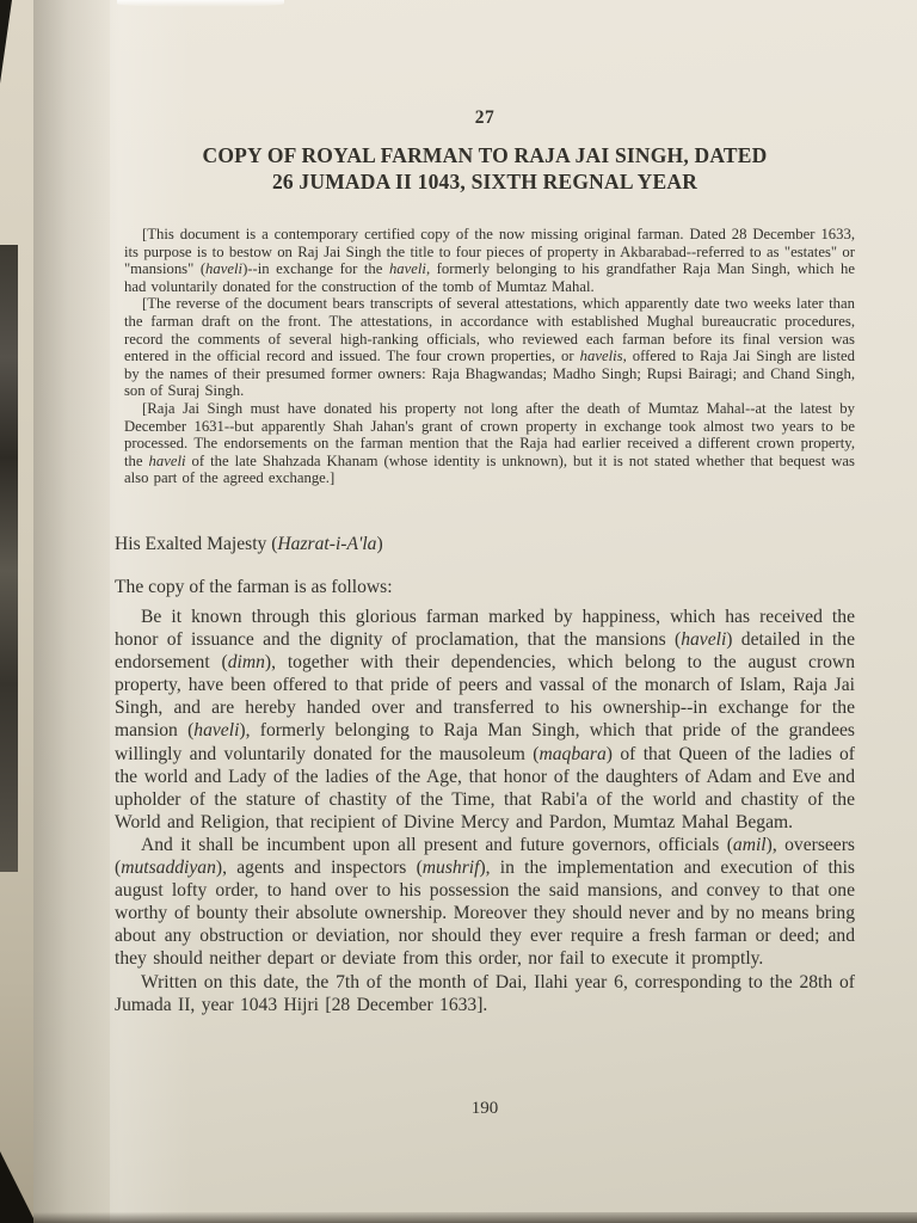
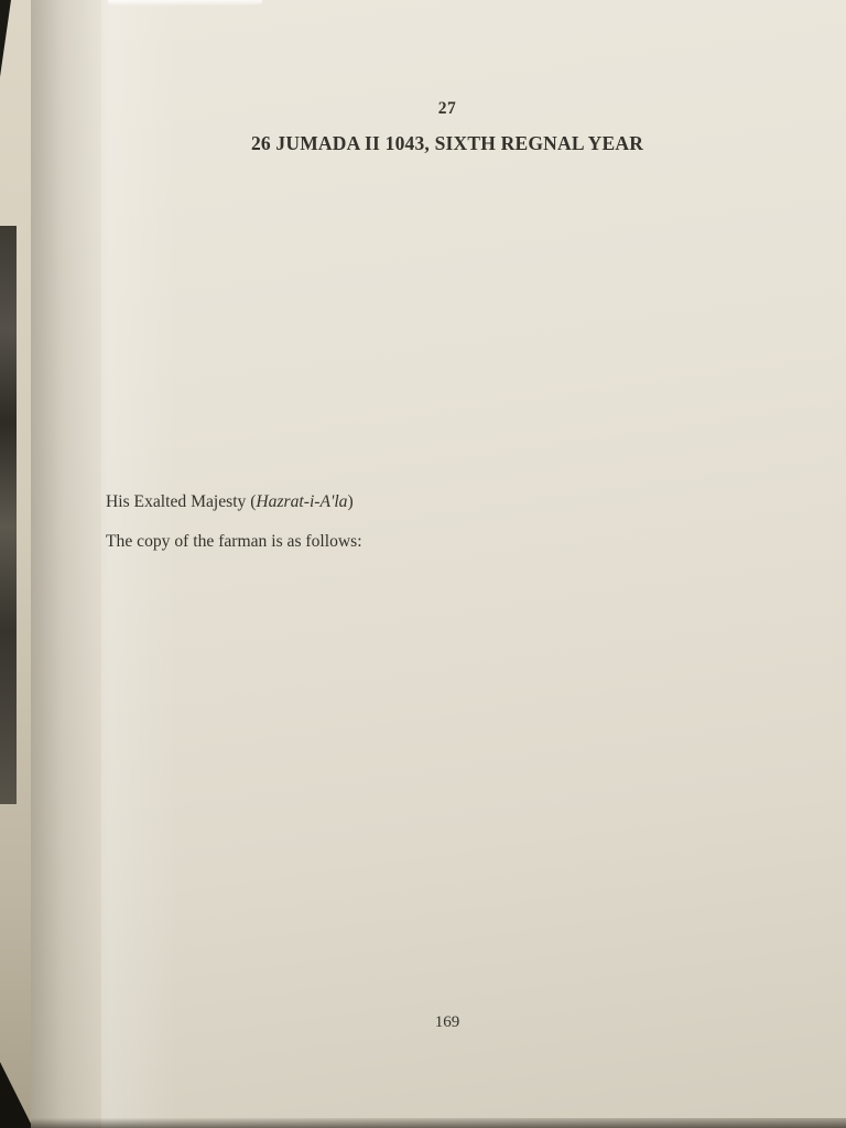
  27
- COPY OF ROYAL FARMAN TO RAJA JAI SINGH, DATED
  26 JUMADA II 1043, SIXTH REGNAL YEAR
- [This document is a contemporary certified copy of the now missing original farman. Dated 28 December 1633, its purpose is to bestow on Raj Jai Singh the title to four pieces of property in Akbarabad--referred to as "estates" or "mansions" (haveli)--in exchange for the haveli, formerly belonging to his grandfather Raja Man Singh, which he had voluntarily donated for the construction of the tomb of Mumtaz Mahal.
- [The reverse of the document bears transcripts of several attestations, which apparently date two weeks later than the farman draft on the front. The attestations, in accordance with established Mughal bureaucratic procedures, record the comments of several high-ranking officials, who reviewed each farman before its final version was entered in the official record and issued. The four crown properties, or havelis, offered to Raja Jai Singh are listed by the names of their presumed former owners: Raja Bhagwandas; Madho Singh; Rupsi Bairagi; and Chand Singh, son of Suraj Singh.
- [Raja Jai Singh must have donated his property not long after the death of Mumtaz Mahal--at the latest by December 1631--but apparently Shah Jahan's grant of crown property in exchange took almost two years to be processed. The endorsements on the farman mention that the Raja had earlier received a different crown property, the haveli of the late Shahzada Khanam (whose identity is unknown), but it is not stated whether that bequest was also part of the agreed exchange.]
  His Exalted Majesty (Hazrat-i-A'la)
  The copy of the farman is as follows:
- Be it known through this glorious farman marked by happiness, which has received the honor of issuance and the dignity of proclamation, that the mansions (haveli) detailed in the endorsement (dimn), together with their dependencies, which belong to the august crown property, have been offered to that pride of peers and vassal of the monarch of Islam, Raja Jai Singh, and are hereby handed over and transferred to his ownership--in exchange for the mansion (haveli), formerly belonging to Raja Man Singh, which that pride of the grandees willingly and voluntarily donated for the mausoleum (maqbara) of that Queen of the ladies of the world and Lady of the ladies of the Age, that honor of the daughters of Adam and Eve and upholder of the stature of chastity of the Time, that Rabi'a of the world and chastity of the World and Religion, that recipient of Divine Mercy and Pardon, Mumtaz Mahal Begam.
- And it shall be incumbent upon all present and future governors, officials (amil), overseers (mutsaddiyan), agents and inspectors (mushrif), in the implementation and execution of this august lofty order, to hand over to his possession the said mansions, and convey to that one worthy of bounty their absolute ownership. Moreover they should never and by no means bring about any obstruction or deviation, nor should they ever require a fresh farman or deed; and they should neither depart or deviate from this order, nor fail to execute it promptly.
- Written on this date, the 7th of the month of Dai, Ilahi year 6, corresponding to the 28th of Jumada II, year 1043 Hijri [28 December 1633].
- 190
+ 169
